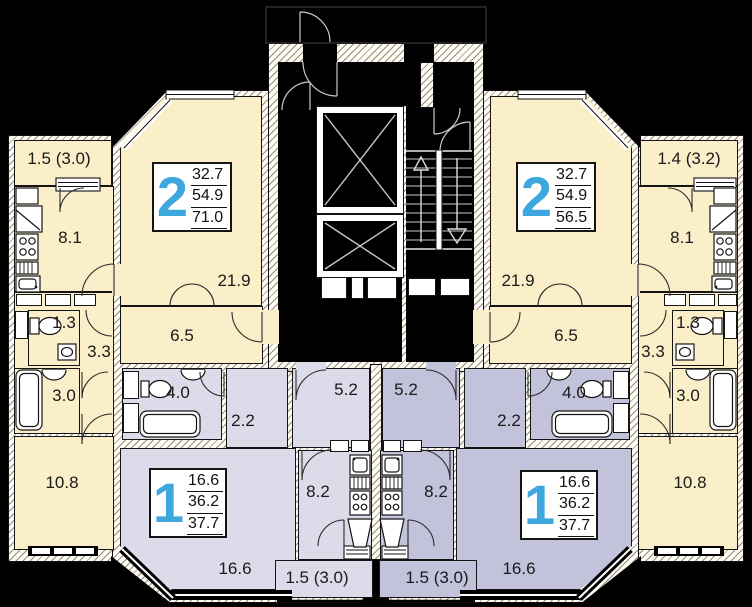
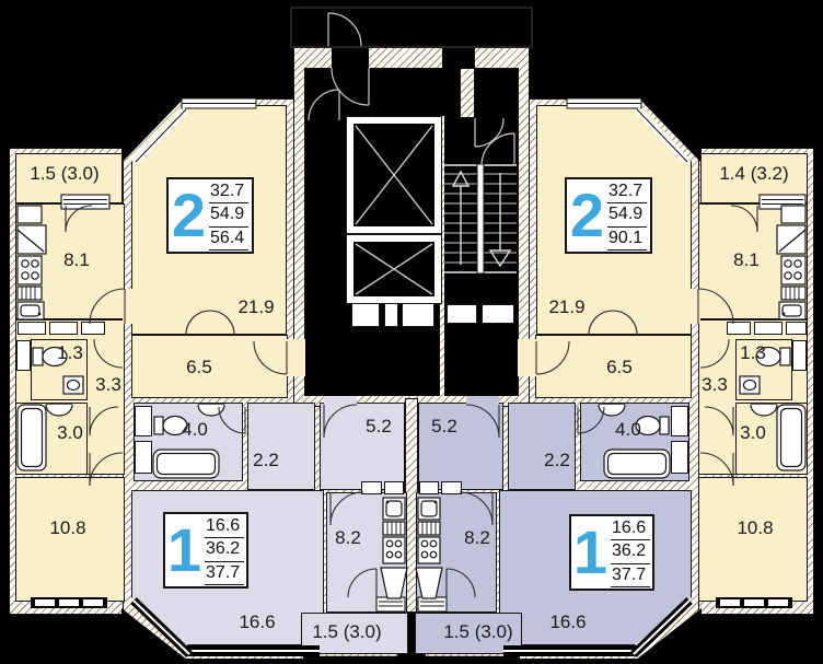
  1.5 (3.0)
  8.1
  21.9
  6.5
  1.3
  3.3
  3.0
  10.8
  4.0
  2.2
  5.2
  8.2
  16.6
  1.5 (3.0)
  1.4 (3.2)
  8.1
  21.9
  6.5
  1.3
  3.3
  3.0
  10.8
  4.0
  2.2
  5.2
  8.2
  16.6
  1.5 (3.0)
  2
  32.7
  54.9
- 71.0
+ 56.4
  2
  32.7
  54.9
- 56.5
+ 90.1
  1
  16.6
  36.2
  37.7
  1
  16.6
  36.2
  37.7
